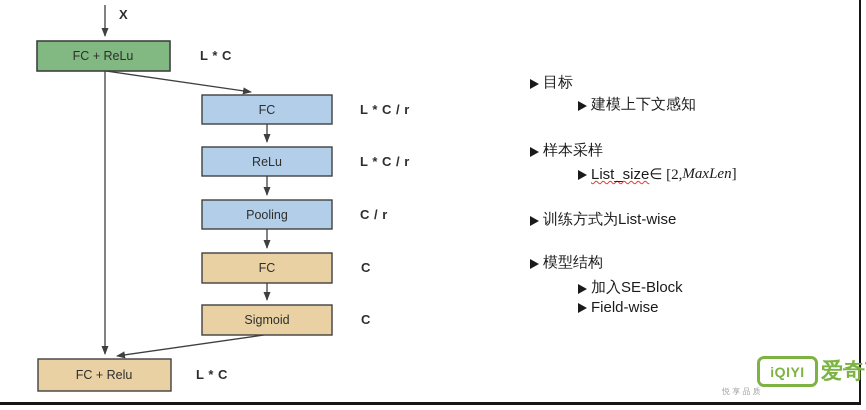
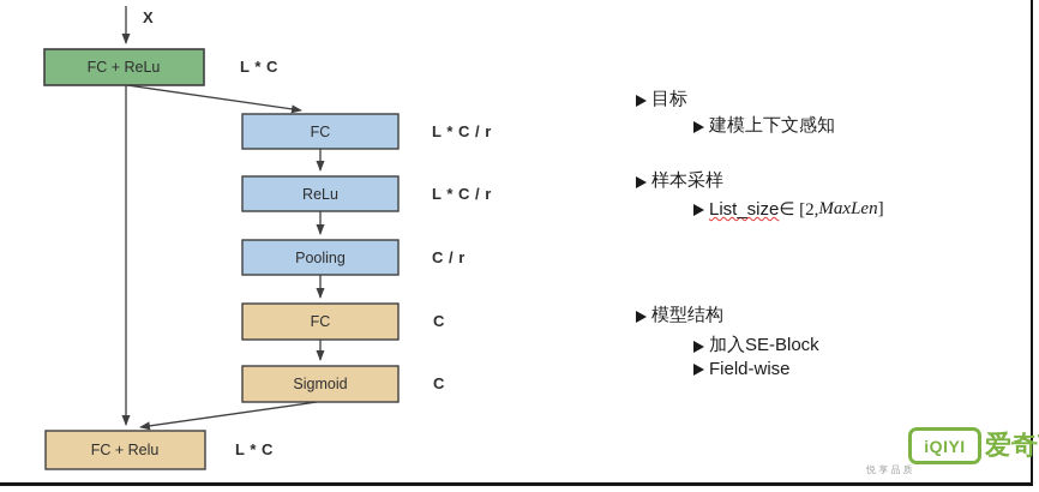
  X
  FC + ReLu
  L * C
  FC
  L * C / r
  ReLu
  L * C / r
  Pooling
  C / r
  FC
  C
  Sigmoid
  C
  FC + Relu
  L * C
  目标
  建模上下文感知
  样本采样
  List_size
  ∈ [2,
  MaxLen
  ]
- 训练方式为List-wise
  模型结构
  加入SE-Block
  Field-wise
  iQIYI
  悦 享 品 质
